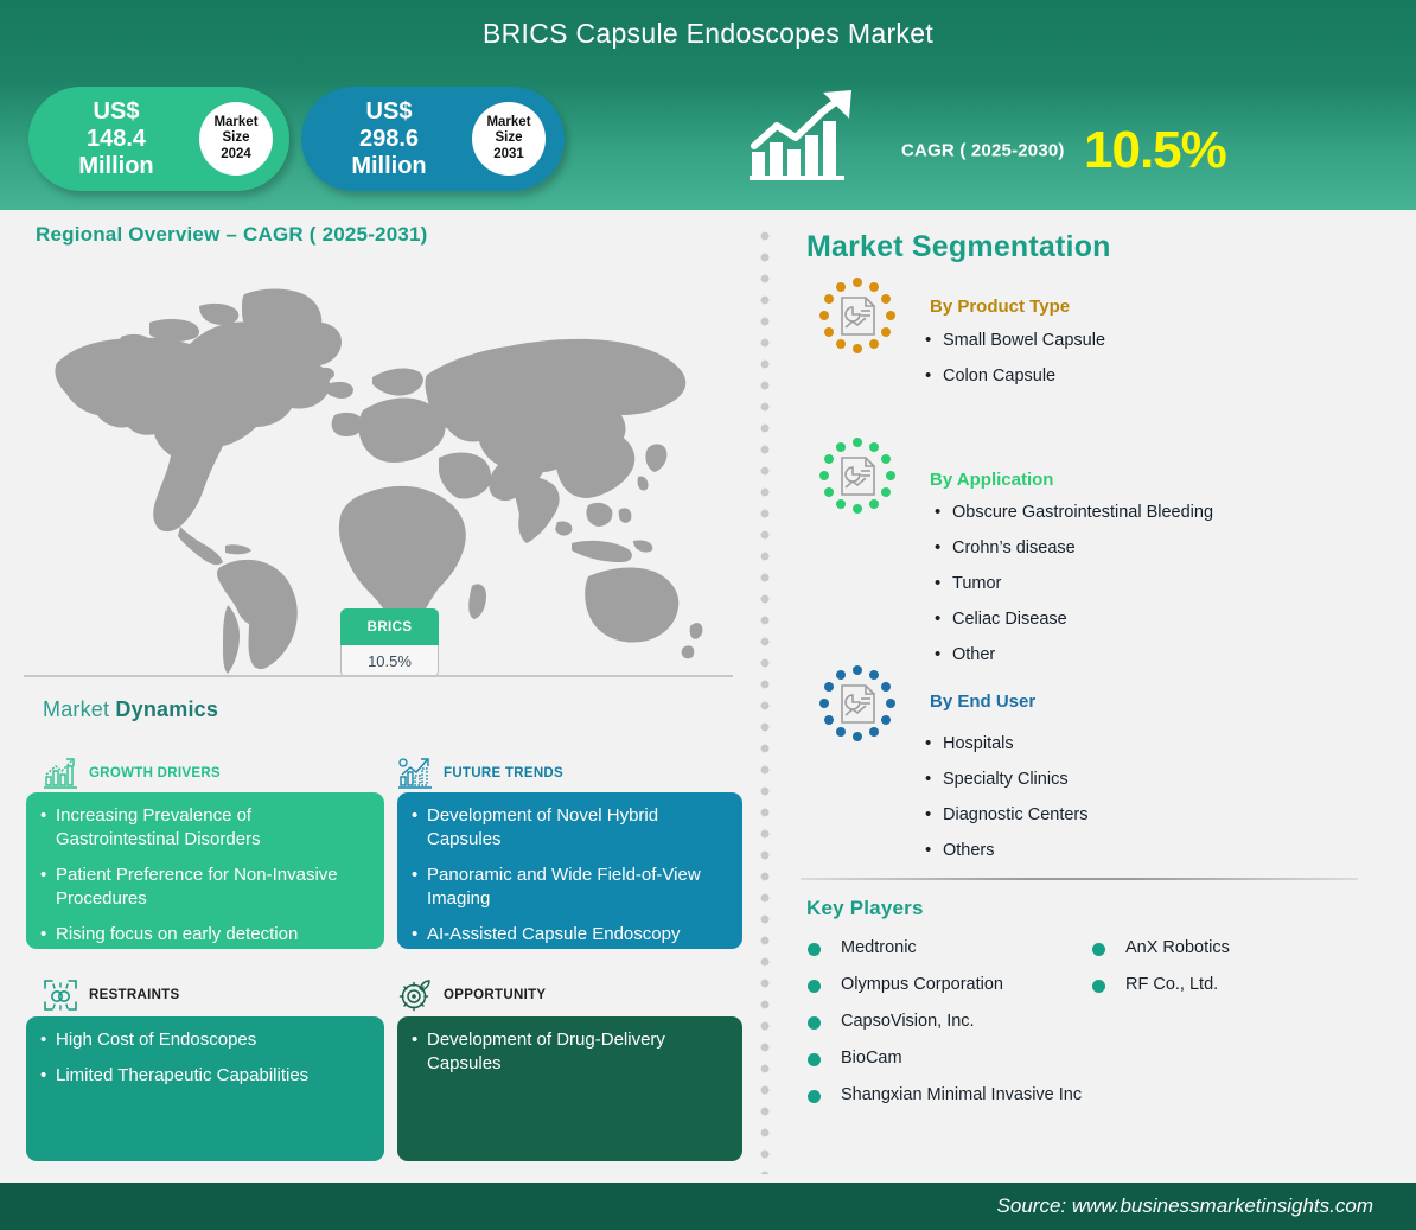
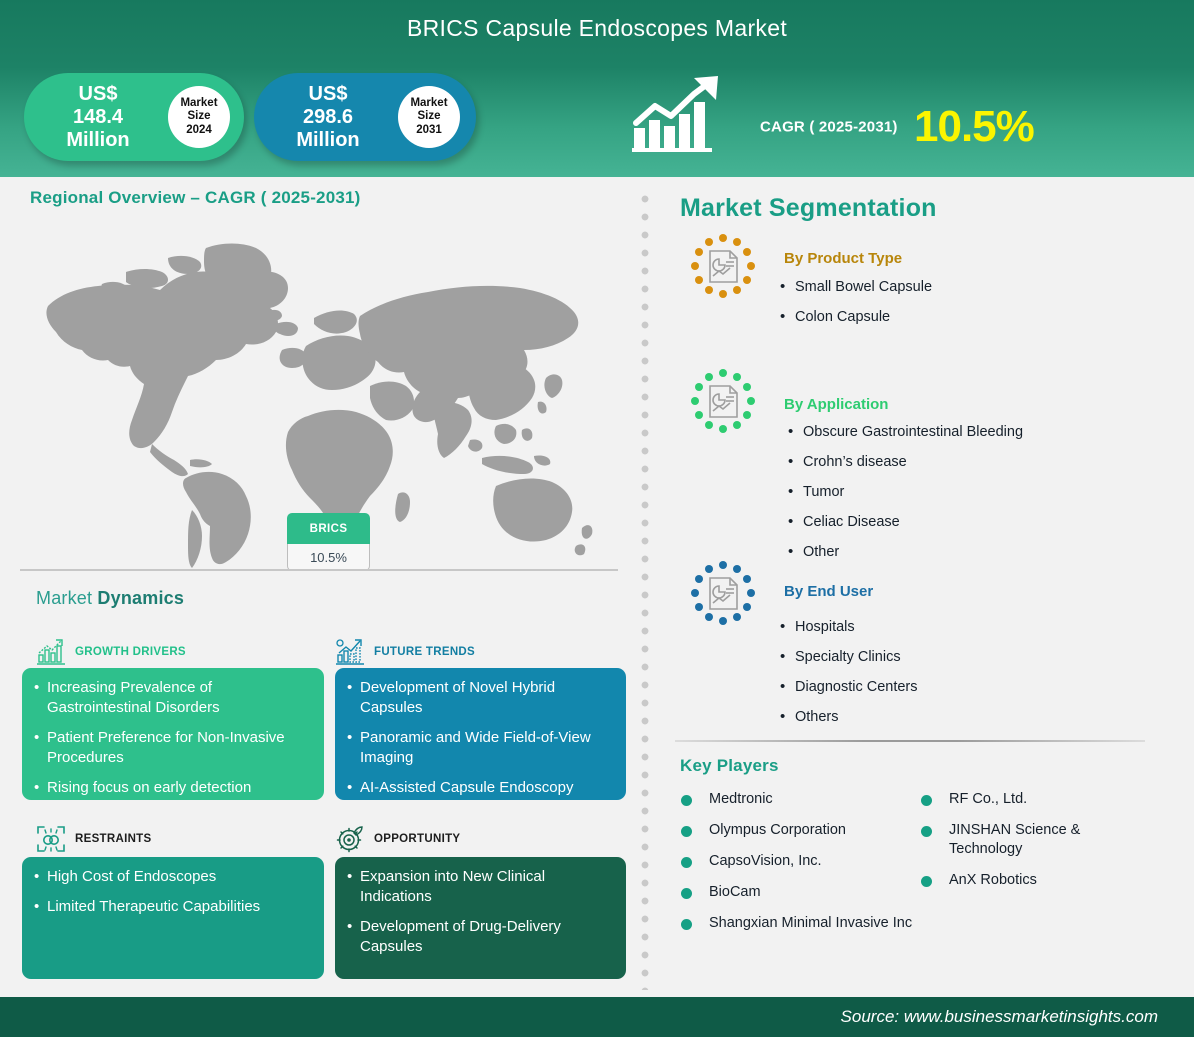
  BRICS Capsule Endoscopes Market
  US$
  148.4
  Million
  Market
  Size
  2024
  US$
  298.6
  Million
  Market
  Size
  2031
- CAGR ( 2025-2030)
+ CAGR ( 2025-2031)
  10.5%
  Regional Overview – CAGR ( 2025-2031)
  BRICS
  10.5%
  Market Dynamics
  GROWTH DRIVERS
  Increasing Prevalence of Gastrointestinal Disorders
  Patient Preference for Non-Invasive Procedures
  Rising focus on early detection
  FUTURE TRENDS
  Development of Novel Hybrid Capsules
  Panoramic and Wide Field-of-View Imaging
  AI-Assisted Capsule Endoscopy
  RESTRAINTS
  High Cost of Endoscopes
  Limited Therapeutic Capabilities
  OPPORTUNITY
+ Expansion into New Clinical Indications
  Development of Drug-Delivery Capsules
  Market Segmentation
  By Product Type
  Small Bowel Capsule
  Colon Capsule
  By Application
  Obscure Gastrointestinal Bleeding
  Crohn’s disease
  Tumor
  Celiac Disease
  Other
  By End User
  Hospitals
  Specialty Clinics
  Diagnostic Centers
  Others
  Key Players
  Medtronic
  Olympus Corporation
  CapsoVision, Inc.
  BioCam
  Shangxian Minimal Invasive Inc
- AnX Robotics
+ RF Co., Ltd.
+ JINSHAN Science & Technology
- RF Co., Ltd.
+ AnX Robotics
  Source: www.businessmarketinsights.com
